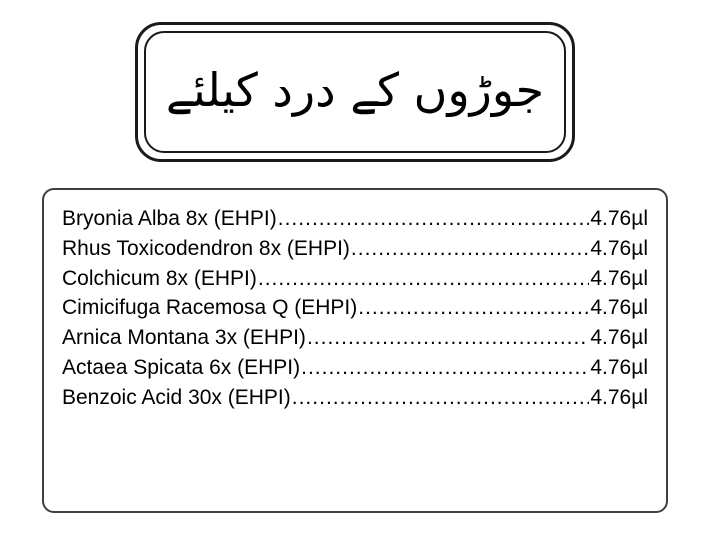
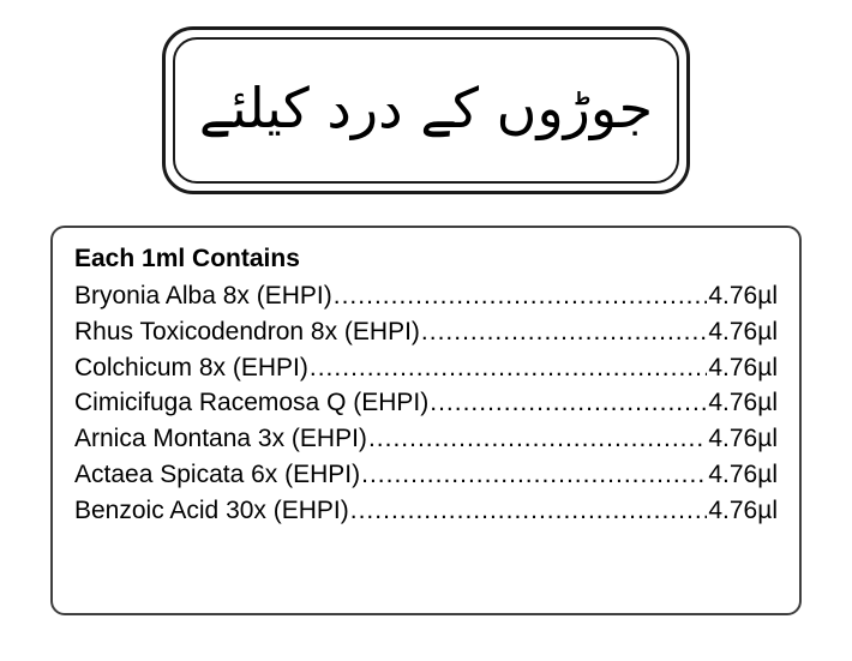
  جوڑوں کے درد کیلئے
+ Each 1ml Contains
  Bryonia Alba 8x (EHPI)
  4.76µl
  Rhus Toxicodendron 8x (EHPI)
  4.76µl
  Colchicum 8x (EHPI)
  4.76µl
  Cimicifuga Racemosa Q (EHPI)
  4.76µl
  Arnica Montana 3x (EHPI)
  4.76µl
  Actaea Spicata 6x (EHPI)
  4.76µl
  Benzoic Acid 30x (EHPI)
  4.76µl
